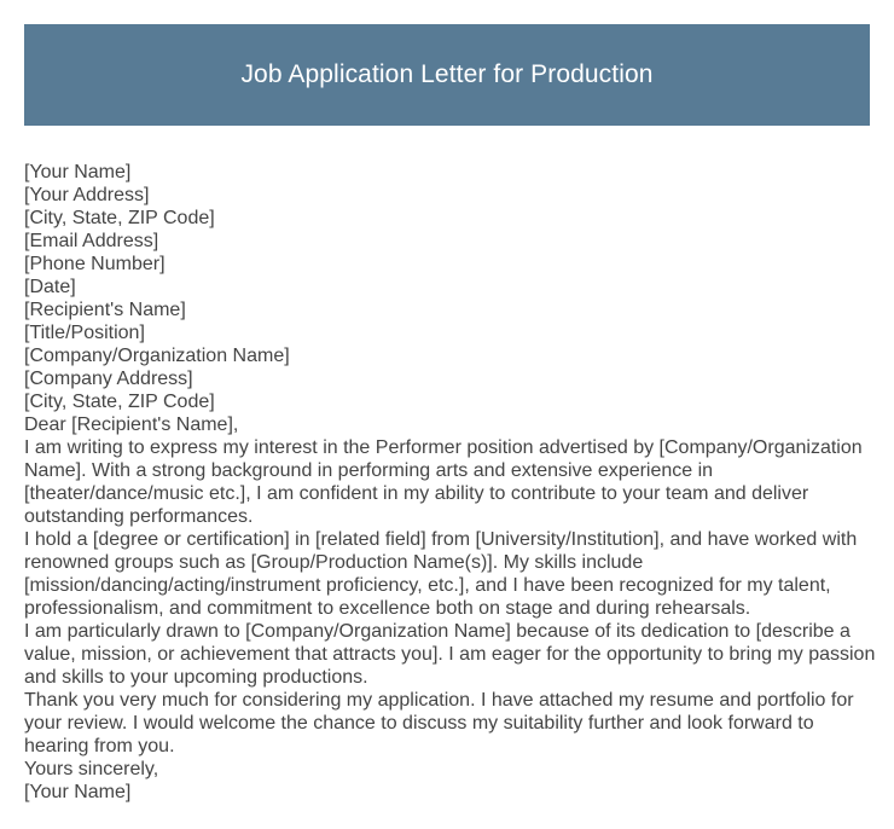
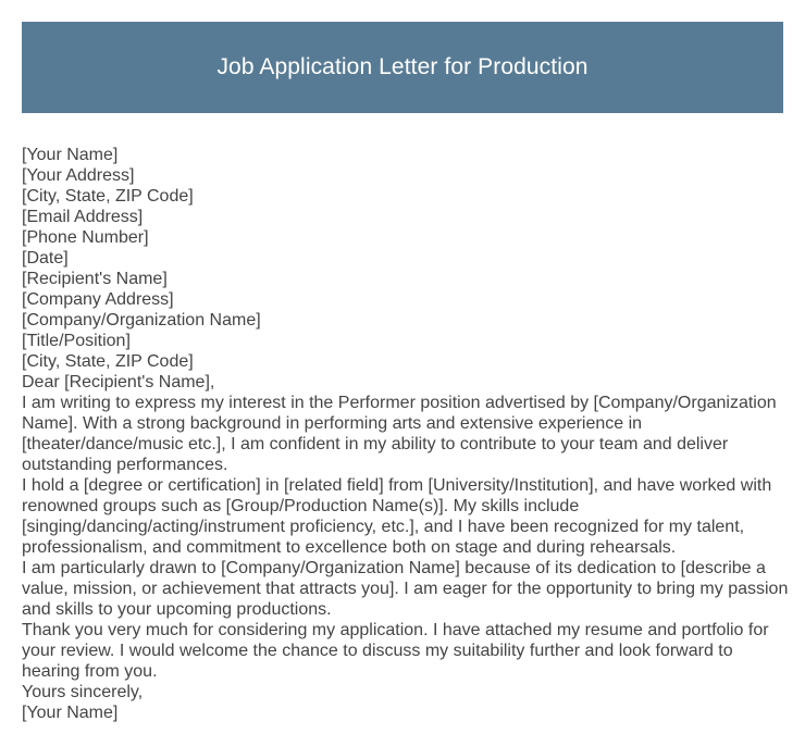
  Job Application Letter for Production
  [Your Name]
  [Your Address]
  [City, State, ZIP Code]
  [Email Address]
  [Phone Number]
  [Date]
  [Recipient's Name]
- [Title/Position]
+ [Company Address]
  [Company/Organization Name]
- [Company Address]
+ [Title/Position]
  [City, State, ZIP Code]
  Dear [Recipient's Name],
  I am writing to express my interest in the Performer position advertised by [Company/Organization Name]. With a strong background in performing arts and extensive experience in [theater/dance/music etc.], I am confident in my ability to contribute to your team and deliver outstanding performances.
- I hold a [degree or certification] in [related field] from [University/Institution], and have worked with renowned groups such as [Group/Production Name(s)]. My skills include [mission/dancing/acting/instrument proficiency, etc.], and I have been recognized for my talent, professionalism, and commitment to excellence both on stage and during rehearsals.
+ I hold a [degree or certification] in [related field] from [University/Institution], and have worked with renowned groups such as [Group/Production Name(s)]. My skills include [singing/dancing/acting/instrument proficiency, etc.], and I have been recognized for my talent, professionalism, and commitment to excellence both on stage and during rehearsals.
  I am particularly drawn to [Company/Organization Name] because of its dedication to [describe a value, mission, or achievement that attracts you]. I am eager for the opportunity to bring my passion and skills to your upcoming productions.
  Thank you very much for considering my application. I have attached my resume and portfolio for your review. I would welcome the chance to discuss my suitability further and look forward to hearing from you.
  Yours sincerely,
  [Your Name]
